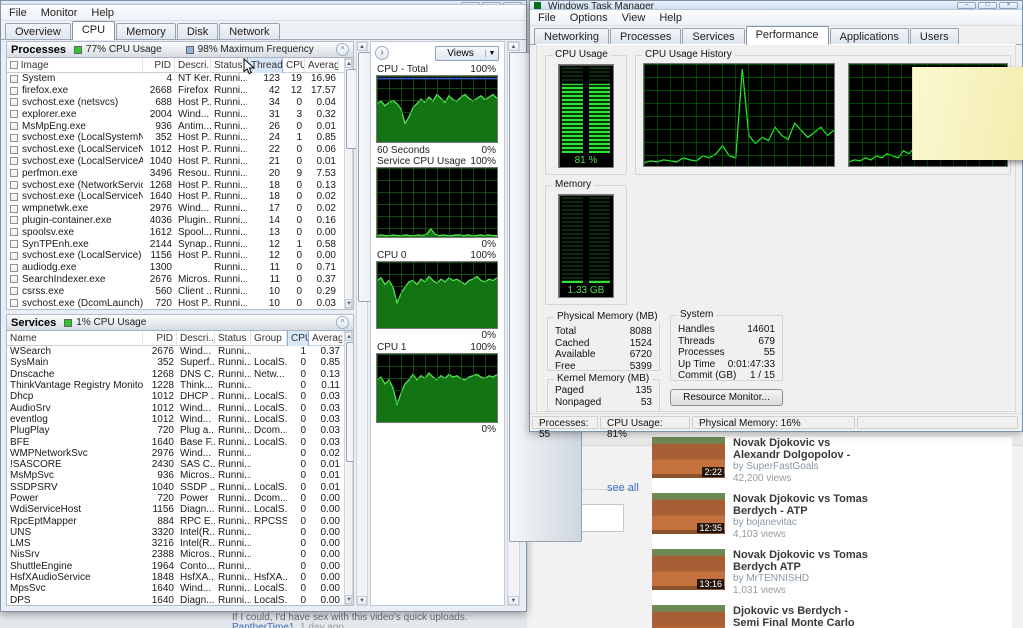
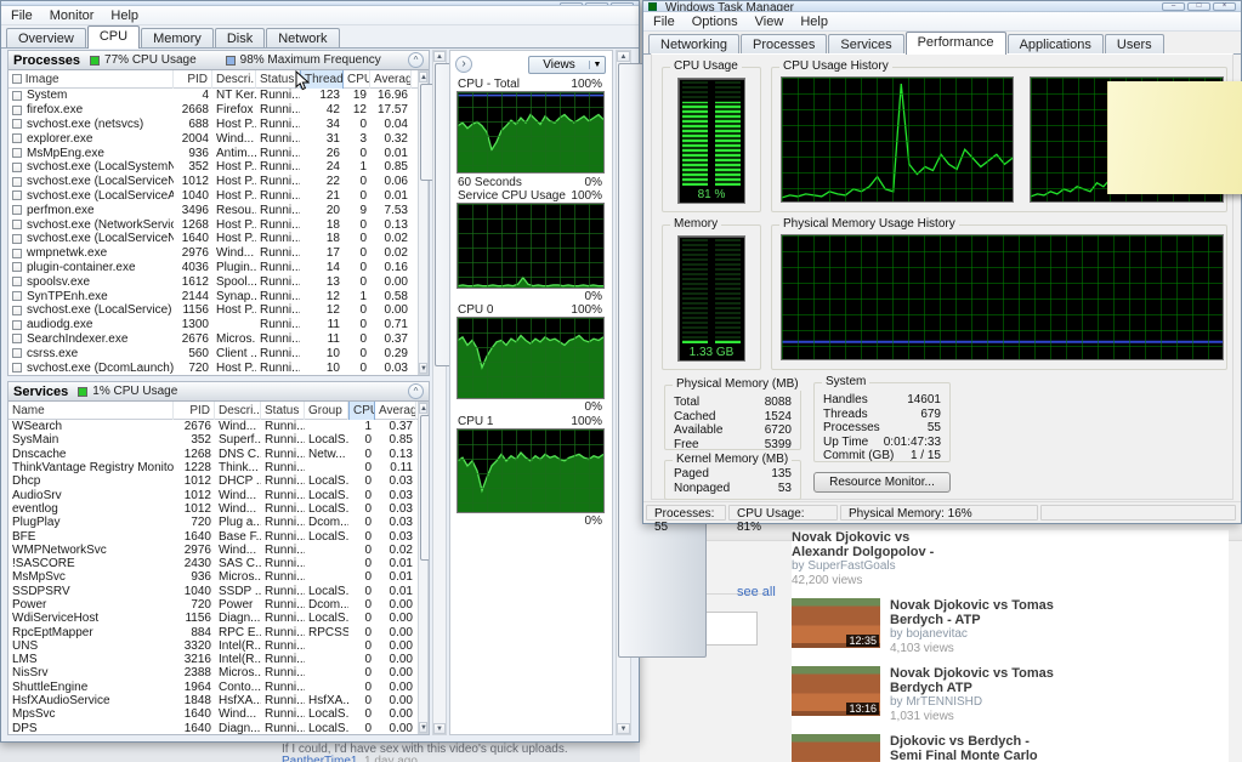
  see all
- 2:22
  Novak Djokovic vs Alexandr Dolgopolov -
  by SuperFastGoals
  42,200 views
  12:35
  Novak Djokovic vs Tomas Berdych - ATP
  by bojanevitac
  4,103 views
  13:16
  Novak Djokovic vs Tomas Berdych ATP
  by MrTENNISHD
  1,031 views
  Djokovic vs Berdych - Semi Final Monte Carlo
  If I could, I'd have sex with this video's quick uploads.
  File
  Monitor
  Help
  Overview
  CPU
  Memory
  Disk
  Network
  Processes
  77% CPU Usage
  98% Maximum Frequency
  ^
  Image
  PID
  Descri..
  Status
  Thread
  CPU
  System
  4
  NT Ker.
  Runni..
  123
  19
  16.96
  firefox.exe
  2668
  Firefox
  Runni..
  42
  12
  17.57
  svchost.exe (netsvcs)
  688
  Host P..
  Runni..
  34
  0
  0.04
  explorer.exe
  2004
  Wind...
  Runni..
  31
  3
  0.32
  MsMpEng.exe
  936
  Antim...
  Runni..
  26
  0
  0.01
  svchost.exe (LocalSystemN
  352
  Host P..
  Runni..
  24
  1
  0.85
  svchost.exe (LocalServiceN
  1012
  Host P..
  Runni..
  22
  0
  0.06
  svchost.exe (LocalServiceA
  1040
  Host P..
  Runni..
  21
  0
  0.01
  perfmon.exe
  3496
  Resou.
  Runni..
  20
  9
  7.53
  svchost.exe (NetworkServic
  1268
  Host P..
  Runni..
  18
  0
  0.13
  svchost.exe (LocalServiceN
  1640
  Host P..
  Runni..
  18
  0
  0.02
  wmpnetwk.exe
  2976
  Wind...
  Runni..
  17
  0
  0.02
  plugin-container.exe
  4036
  Plugin..
  Runni..
  14
  0
  0.16
  spoolsv.exe
  1612
  Spool...
  Runni..
  13
  0
  0.00
  SynTPEnh.exe
  2144
  Synap..
  Runni..
  12
  1
  0.58
  svchost.exe (LocalService)
  1156
  Host P..
  Runni..
  12
  0
  0.00
  audiodg.exe
  1300
  Runni..
  11
  0
  0.71
  SearchIndexer.exe
  2676
  Micros.
  Runni..
  11
  0
  0.37
  csrss.exe
  560
  Client ..
  Runni..
  10
  0
  0.29
  svchost.exe (DcomLaunch)
  720
  Host P..
  Runni..
  10
  0
  0.03
  Services
  1% CPU Usage
  ^
  Name
  PID
  Descri..
  Status
  Group
  CPU
  WSearch
  2676
  Wind...
  Runni..
  1
  0.37
  SysMain
  352
  Superf..
  Runni..
  LocalS.
  0
  0.85
  Dnscache
  1268
  DNS C.
  Runni..
  Netw...
  0
  0.13
  ThinkVantage Registry Monito
  1228
  Think...
  Runni..
  0
  0.11
  Dhcp
  1012
  DHCP .
  Runni..
  LocalS.
  0
  0.03
  AudioSrv
  1012
  Wind...
  Runni..
  LocalS.
  0
  0.03
  eventlog
  1012
  Wind...
  Runni..
  LocalS.
  0
  0.03
  PlugPlay
  720
  Plug a..
  Runni..
  Dcom..
  0
  0.03
  BFE
  1640
  Base F..
  Runni..
  LocalS.
  0
  0.03
  WMPNetworkSvc
  2976
  Wind...
  Runni..
  0
  0.02
  !SASCORE
  2430
  SAS C..
  Runni..
  0
  0.01
  MsMpSvc
  936
  Micros..
  Runni..
  0
  0.01
  SSDPSRV
  1040
  SSDP ..
  Runni..
  LocalS.
  0
  0.01
  Power
  720
  Power
  Runni..
  Dcom..
  0
  0.00
  WdiServiceHost
  1156
  Diagn...
  Runni..
  LocalS.
  0
  0.00
  RpcEptMapper
  884
  RPC E..
  Runni..
  RPCSS
  0
  0.00
  UNS
  3320
  Intel(R..
  Runni..
  0
  0.00
  LMS
  3216
  Intel(R..
  Runni..
  0
  0.00
  NisSrv
  2388
  Micros..
  Runni..
  0
  0.00
  ShuttleEngine
  1964
  Conto...
  Runni..
  0
  0.00
  HsfXAudioService
  1848
  HsfXA..
  Runni..
  HsfXA..
  0
  0.00
  MpsSvc
  1640
  Wind...
  Runni..
  LocalS.
  0
  0.00
  DPS
  1640
  Diagn...
  Runni..
  LocalS.
  0
  0.00
  ›
  Views
  CPU - Total
  100%
  60 Seconds
  0%
  Service CPU Usage
  100%
  0%
  CPU 0
  100%
  0%
  CPU 1
  100%
  0%
  Windows Task Manager
  File
  Options
  View
  Help
  Networking
  Processes
  Services
  Performance
  Applications
  Users
  CPU Usage
  81 %
  CPU Usage History
  Memory
  1.33 GB
+ Physical Memory Usage History
  Physical Memory (MB)
  Total
  8088
  Cached
  1524
  Available
  6720
  Free
  5399
  System
  Handles
  14601
  Threads
  679
  Processes
  55
  Up Time
  0:01:47:33
  Commit (GB)
  1 / 15
  Kernel Memory (MB)
  Paged
  135
  Nonpaged
  53
  Resource Monitor...
  Processes: 55
  CPU Usage: 81%
  Physical Memory: 16%
